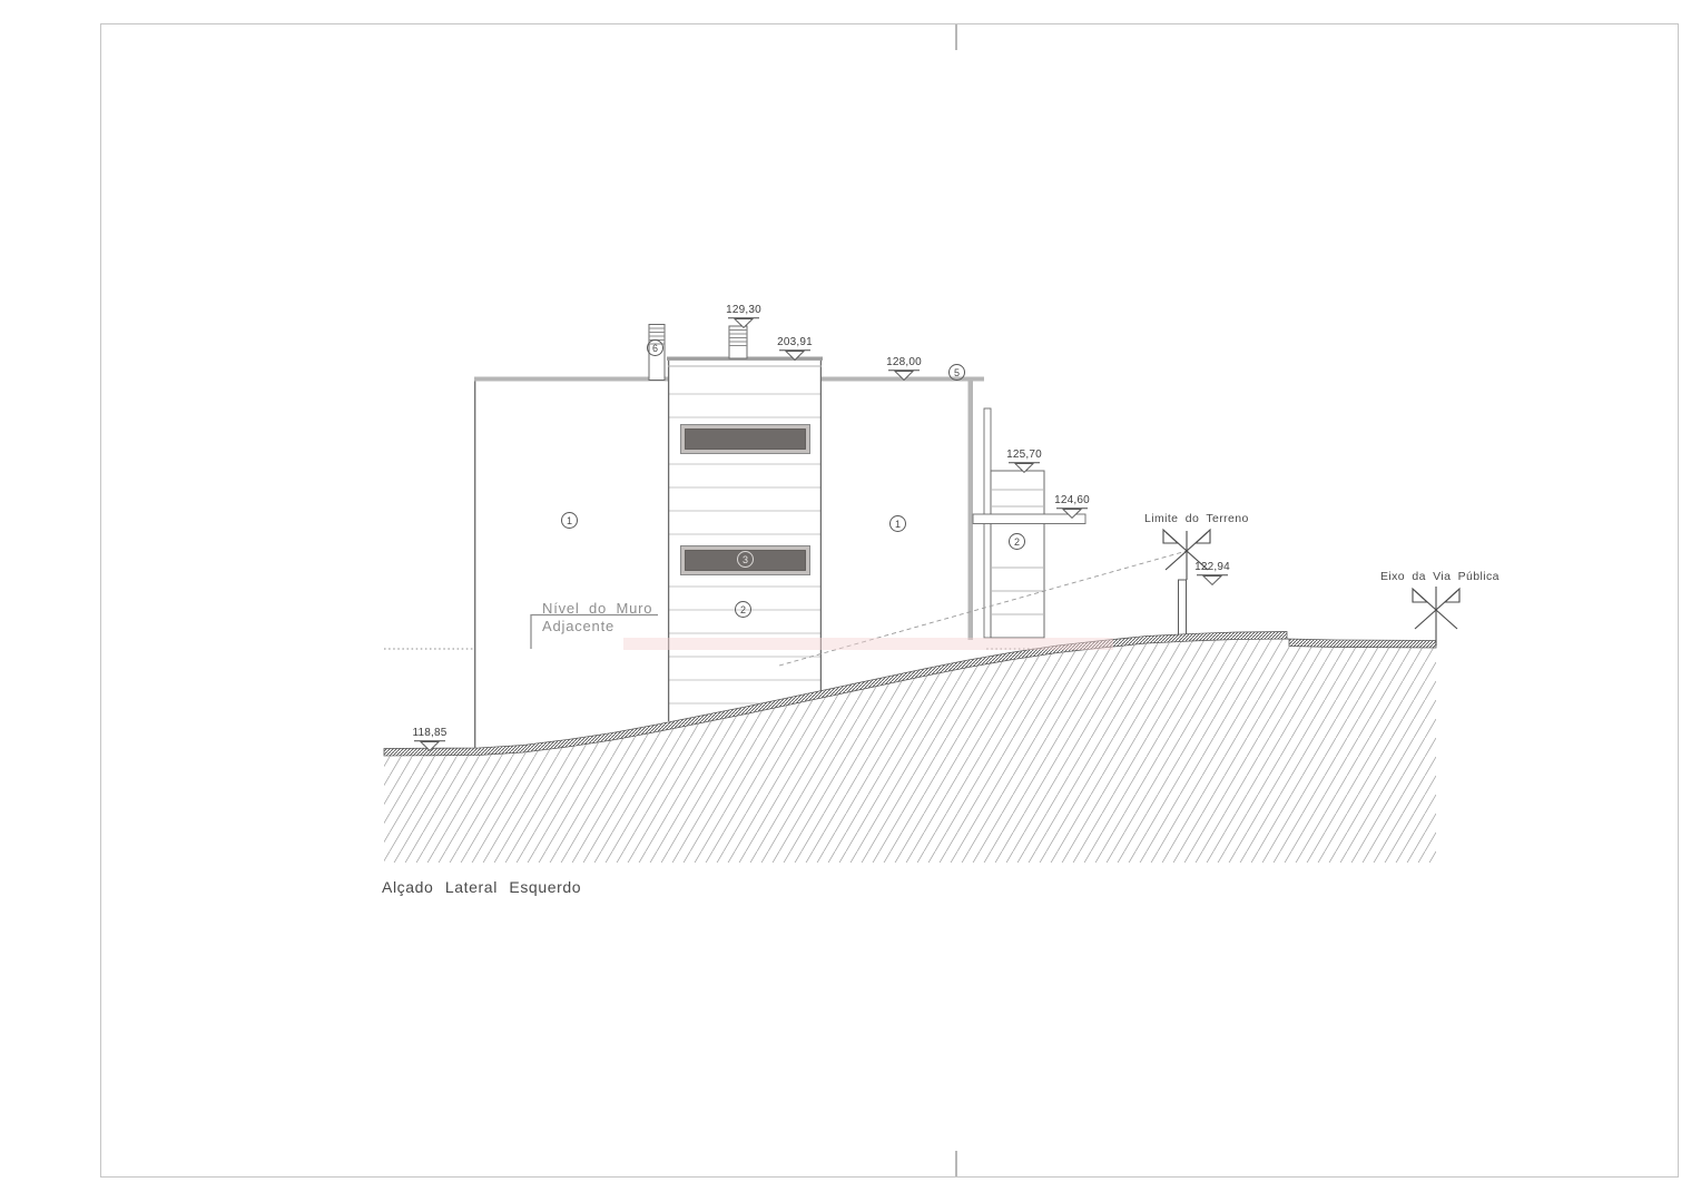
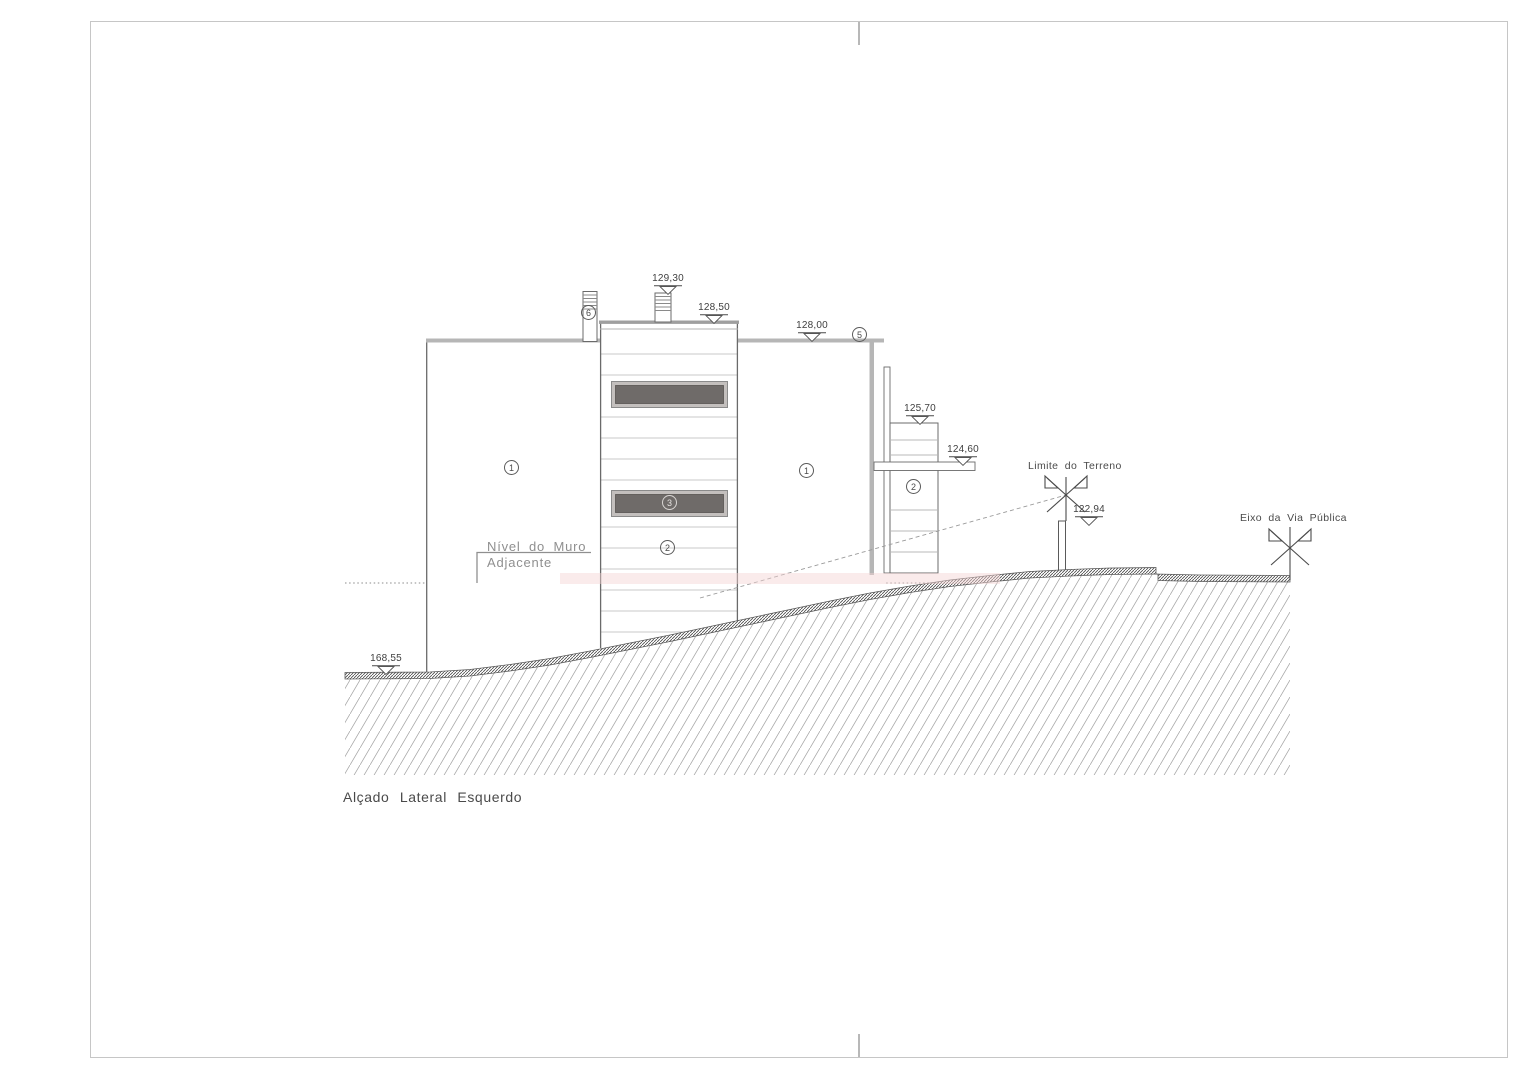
  129,30
- 203,91
+ 128,50
  128,00
  125,70
  124,60
  122,94
- 118,85
+ 168,55
  1
  1
  2
  3
  2
  5
  6
  Nível do Muro
  Adjacente
  Limite do Terreno
  Eixo da Via Pública
  Alçado Lateral Esquerdo
